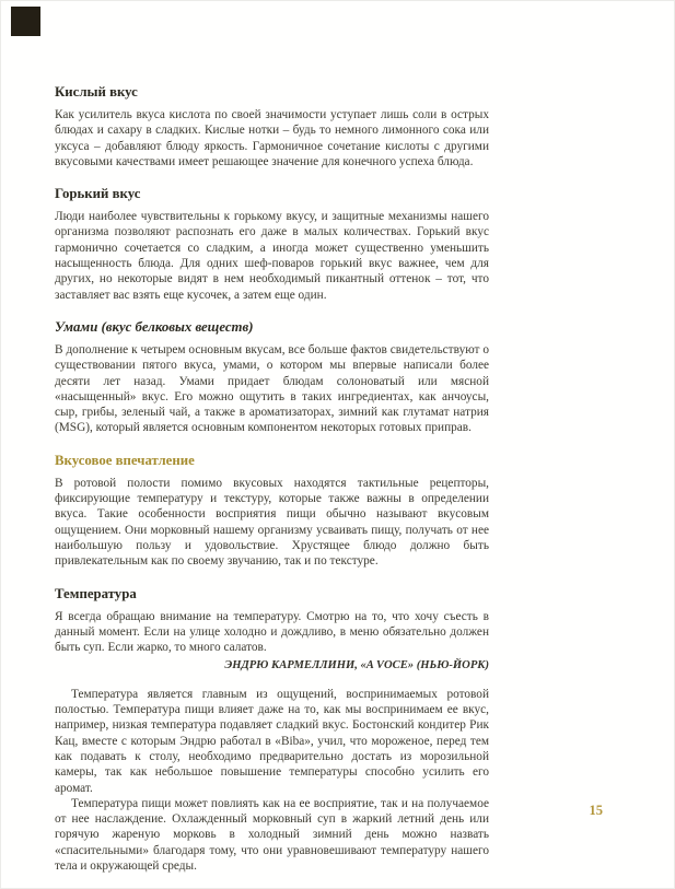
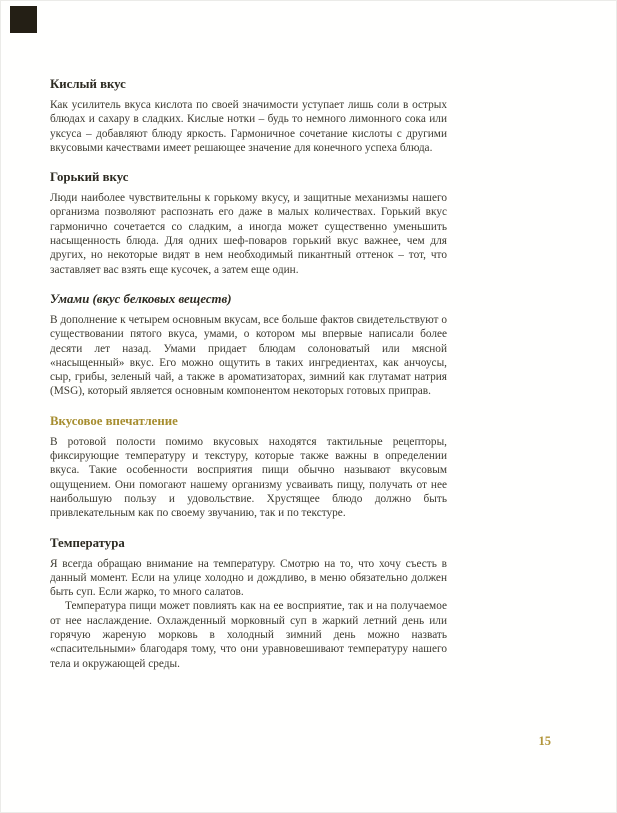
  Кислый вкус
  Как усилитель вкуса кислота по своей значимости уступает лишь соли в острых блюдах и сахару в сладких. Кислые нотки – будь то немного лимонного сока или уксуса – добавляют блюду яркость. Гармоничное сочетание кислоты с другими вкусовыми качествами имеет решающее значение для конечного успеха блюда.
  Горький вкус
  Люди наиболее чувствительны к горькому вкусу, и защитные механизмы нашего организма позволяют распознать его даже в малых количествах. Горький вкус гармонично сочетается со сладким, а иногда может существенно уменьшить насыщенность блюда. Для одних шеф-поваров горький вкус важнее, чем для других, но некоторые видят в нем необходимый пикантный оттенок – тот, что заставляет вас взять еще кусочек, а затем еще один.
  Умами (вкус белковых веществ)
  В дополнение к четырем основным вкусам, все больше фактов свидетельствуют о существовании пятого вкуса, умами, о котором мы впервые написали более десяти лет назад. Умами придает блюдам солоноватый или мясной «насыщенный» вкус. Его можно ощутить в таких ингредиентах, как анчоусы, сыр, грибы, зеленый чай, а также в ароматизаторах, зимний как глутамат натрия (MSG), который является основным компонентом некоторых готовых приправ.
  Вкусовое впечатление
- В ротовой полости помимо вкусовых находятся тактильные рецепторы, фиксирующие температуру и текстуру, которые также важны в определении вкуса. Такие особенности восприятия пищи обычно называют вкусовым ощущением. Они морковный нашему организму усваивать пищу, получать от нее наибольшую пользу и удовольствие. Хрустящее блюдо должно быть привлекательным как по своему звучанию, так и по текстуре.
+ В ротовой полости помимо вкусовых находятся тактильные рецепторы, фиксирующие температуру и текстуру, которые также важны в определении вкуса. Такие особенности восприятия пищи обычно называют вкусовым ощущением. Они помогают нашему организму усваивать пищу, получать от нее наибольшую пользу и удовольствие. Хрустящее блюдо должно быть привлекательным как по своему звучанию, так и по текстуре.
  Температура
  Я всегда обращаю внимание на температуру. Смотрю на то, что хочу съесть в данный момент. Если на улице холодно и дождливо, в меню обязательно должен быть суп. Если жарко, то много салатов.
- ЭНДРЮ КАРМЕЛЛИНИ, «A VOCE» (НЬЮ-ЙОРК)
- Температура является главным из ощущений, воспринимаемых ротовой полостью. Температура пищи влияет даже на то, как мы воспринимаем ее вкус, например, низкая температура подавляет сладкий вкус. Бостонский кондитер Рик Кац, вместе с которым Эндрю работал в «Biba», учил, что мороженое, перед тем как подавать к столу, необходимо предварительно достать из морозильной камеры, так как небольшое повышение температуры способно усилить его аромат.
  Температура пищи может повлиять как на ее восприятие, так и на получаемое от нее наслаждение. Охлажденный морковный суп в жаркий летний день или горячую жареную морковь в холодный зимний день можно назвать «спасительными» благодаря тому, что они уравновешивают температуру нашего тела и окружающей среды.
  15
